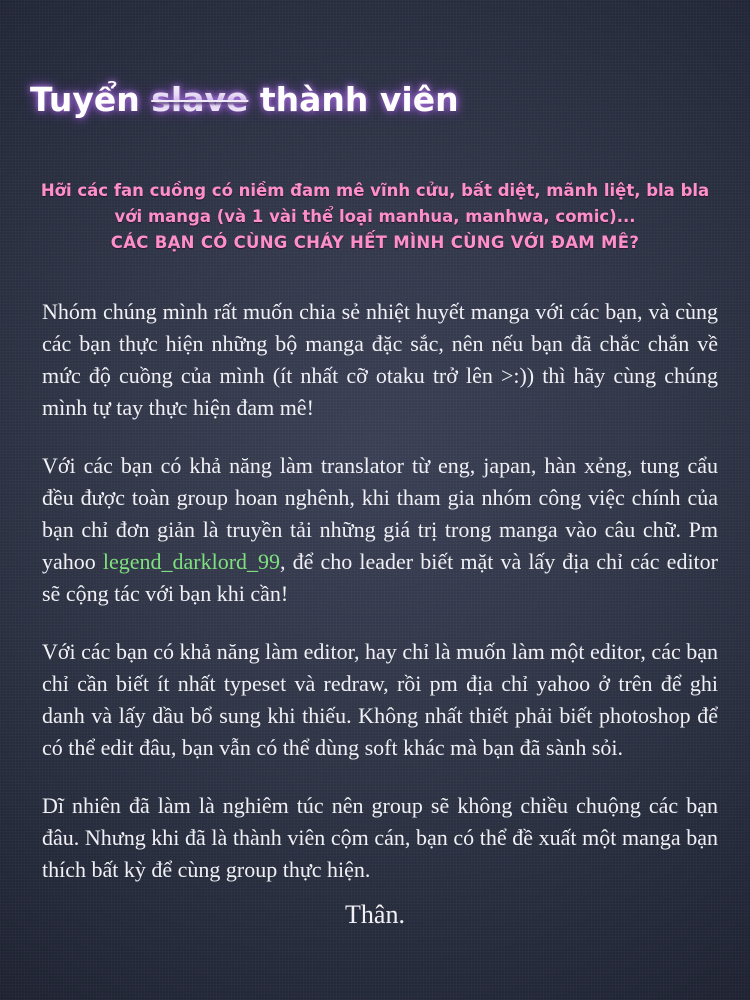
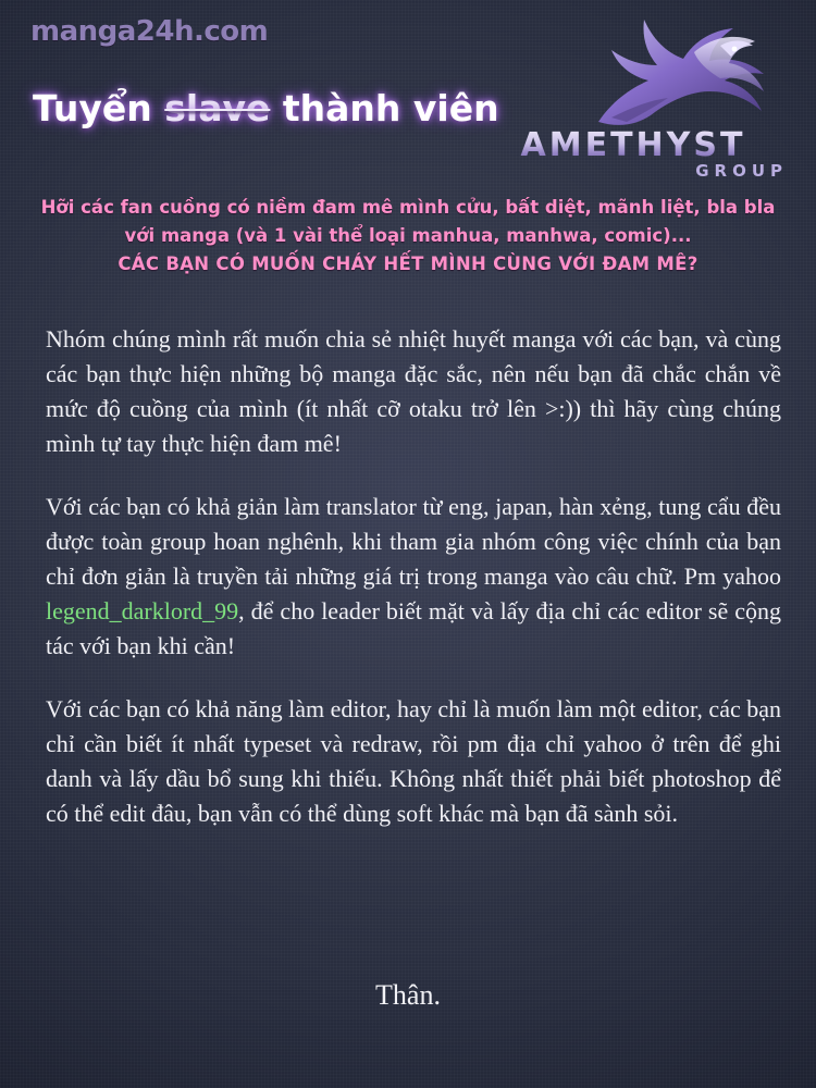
+ manga24h.com
+ AMETHYST
+ GROUP
  Tuyển slave thành viên
- Hỡi các fan cuồng có niềm đam mê vĩnh cửu, bất diệt, mãnh liệt, bla bla
+ Hỡi các fan cuồng có niềm đam mê mình cửu, bất diệt, mãnh liệt, bla bla
  với manga (và 1 vài thể loại manhua, manhwa, comic)...
- CÁC BẠN CÓ CÙNG CHÁY HẾT MÌNH CÙNG VỚI ĐAM MÊ?
+ CÁC BẠN CÓ MUỐN CHÁY HẾT MÌNH CÙNG VỚI ĐAM MÊ?
  Nhóm chúng mình rất muốn chia sẻ nhiệt huyết manga với các bạn, và cùng các bạn thực hiện những bộ manga đặc sắc, nên nếu bạn đã chắc chắn về mức độ cuồng của mình (ít nhất cỡ otaku trở lên >:)) thì hãy cùng chúng mình tự tay thực hiện đam mê!
- Với các bạn có khả năng làm translator từ eng, japan, hàn xẻng, tung cẩu đều được toàn group hoan nghênh, khi tham gia nhóm công việc chính của bạn chỉ đơn giản là truyền tải những giá trị trong manga vào câu chữ. Pm yahoo legend_darklord_99, để cho leader biết mặt và lấy địa chỉ các editor sẽ cộng tác với bạn khi cần!
+ Với các bạn có khả giản làm translator từ eng, japan, hàn xẻng, tung cẩu đều được toàn group hoan nghênh, khi tham gia nhóm công việc chính của bạn chỉ đơn giản là truyền tải những giá trị trong manga vào câu chữ. Pm yahoo legend_darklord_99, để cho leader biết mặt và lấy địa chỉ các editor sẽ cộng tác với bạn khi cần!
  Với các bạn có khả năng làm editor, hay chỉ là muốn làm một editor, các bạn chỉ cần biết ít nhất typeset và redraw, rồi pm địa chỉ yahoo ở trên để ghi danh và lấy dầu bổ sung khi thiếu. Không nhất thiết phải biết photoshop để có thể edit đâu, bạn vẫn có thể dùng soft khác mà bạn đã sành sỏi.
- Dĩ nhiên đã làm là nghiêm túc nên group sẽ không chiều chuộng các bạn đâu. Nhưng khi đã là thành viên cộm cán, bạn có thể đề xuất một manga bạn thích bất kỳ để cùng group thực hiện.
  Thân.
